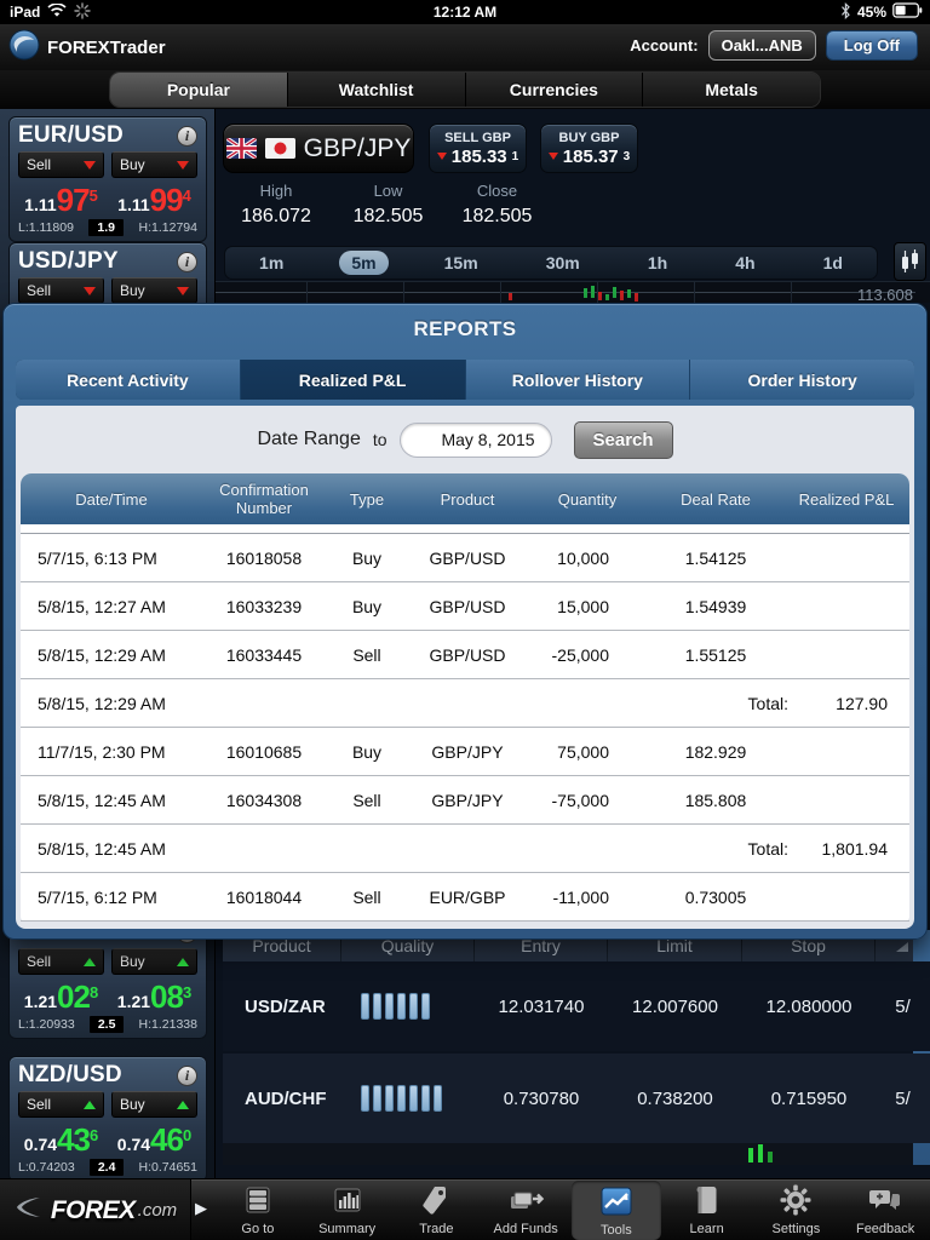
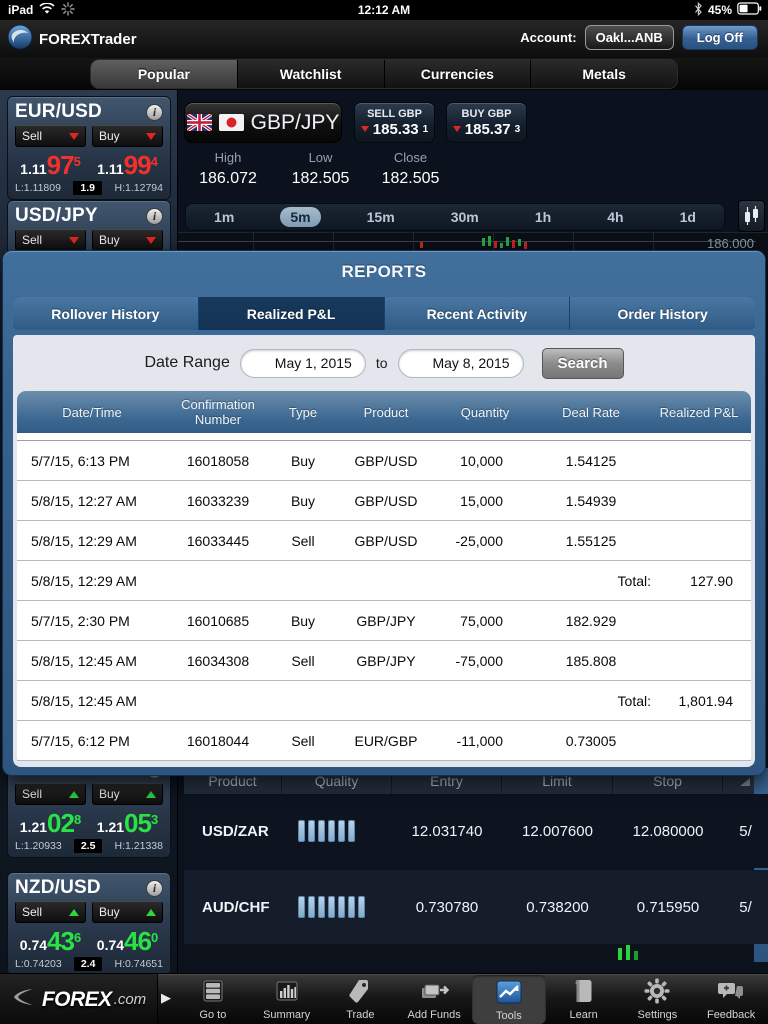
  iPad
  12:12 AM
  45%
  FOREXTrader
  Account:
  Oakl...ANB
  Log Off
  Popular
  Watchlist
  Currencies
  Metals
  EUR/USD
  i
  Sell
  Buy
  1.11
  97
  5
  1.11
  99
  4
  L:1.11809
  1.9
  H:1.12794
  USD/JPY
  i
  Sell
  Buy
  Sell
  Buy
  1.21
  02
  8
  1.21
- 08
+ 05
  3
  L:1.20933
  2.5
  H:1.21338
  NZD/USD
  i
  Sell
  Buy
  0.74
  43
  6
  0.74
  46
  0
  L:0.74203
  2.4
  H:0.74651
  GBP/JPY
  SELL GBP
  185.33
  1
  BUY GBP
  185.37
  3
  High
  186.072
  Low
  182.505
  Close
  182.505
  1m
  5m
  15m
  30m
  1h
  4h
  1d
- 113.608
+ 186.000
  Product
  Quality
  Entry
  Limit
  Stop
  USD/ZAR
  12.031740
  12.007600
  12.080000
  5/
  AUD/CHF
  0.730780
  0.738200
  0.715950
  5/
  REPORTS
- Recent Activity
+ Rollover History
  Realized P&L
- Rollover History
+ Recent Activity
  Order History
  Date Range
+ May 1, 2015
  to
  May 8, 2015
  Search
  Date/Time
  Confirmation Number
  Type
  Product
  Quantity
  Deal Rate
  Realized P&L
  5/7/15, 6:13 PM
  16018058
  Buy
  GBP/USD
  10,000
  1.54125
  5/8/15, 12:27 AM
  16033239
  Buy
  GBP/USD
  15,000
  1.54939
  5/8/15, 12:29 AM
  16033445
  Sell
  GBP/USD
  -25,000
  1.55125
  5/8/15, 12:29 AM
  Total:
  127.90
- 11/7/15, 2:30 PM
+ 5/7/15, 2:30 PM
  16010685
  Buy
  GBP/JPY
  75,000
  182.929
  5/8/15, 12:45 AM
  16034308
  Sell
  GBP/JPY
  -75,000
  185.808
  5/8/15, 12:45 AM
  Total:
  1,801.94
  5/7/15, 6:12 PM
  16018044
  Sell
  EUR/GBP
  -11,000
  0.73005
  FOREX
  .com
  ▶
  Go to
  Summary
  Trade
  Add Funds
  Tools
  Learn
  Settings
  Feedback
